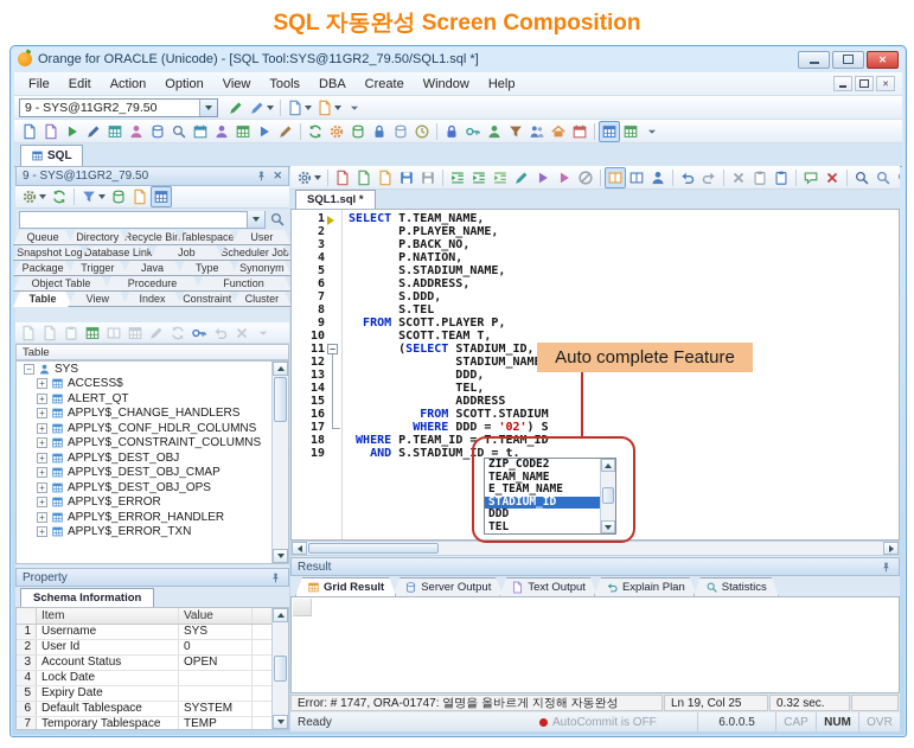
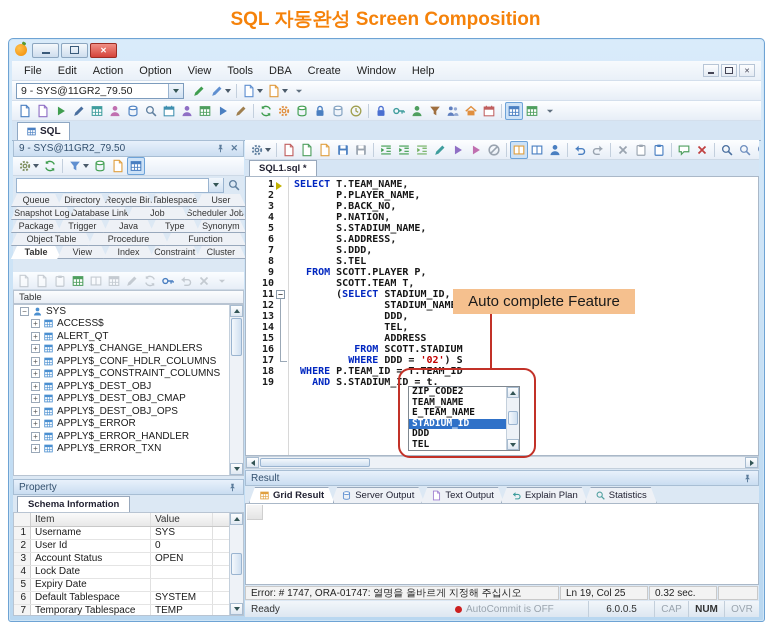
  SQL 자동완성 Screen Composition
- Orange for ORACLE (Unicode) - [SQL Tool:SYS@11GR2_79.50/SQL1.sql *]
  ✕
  File
  Edit
  Action
  Option
  View
  Tools
  DBA
  Create
  Window
  Help
  9 - SYS@11GR2_79.50
  SQL
  9 - SYS@11GR2_79.50
  ✕
  Queue
  Directory
  Recycle Bin
  Tablespace
  User
  Snapshot Log
  Database Link
  Job
  Scheduler Job
  Package
  Trigger
  Java
  Type
  Synonym
  Object Table
  Procedure
  Function
  Table
  View
  Index
  Constraint
  Cluster
  Table
  −
  SYS
  +
  ACCESS$
  +
  ALERT_QT
  +
  APPLY$_CHANGE_HANDLERS
  +
  APPLY$_CONF_HDLR_COLUMNS
  +
  APPLY$_CONSTRAINT_COLUMNS
  +
  APPLY$_DEST_OBJ
  +
  APPLY$_DEST_OBJ_CMAP
  +
  APPLY$_DEST_OBJ_OPS
  +
  APPLY$_ERROR
  +
  APPLY$_ERROR_HANDLER
  +
  APPLY$_ERROR_TXN
  Property
  Schema Information
  Item
  Value
  1
  Username
  SYS
  2
  User Id
  0
  3
  Account Status
  OPEN
  4
  Lock Date
  5
  Expiry Date
  6
  Default Tablespace
  SYSTEM
  7
  Temporary Tablespace
  TEMP
  SQL1.sql *
  1
  SELECT T.TEAM_NAME,
  2
  P.PLAYER_NAME,
  3
  P.BACK_NO,
  4
  P.NATION,
  5
  S.STADIUM_NAME,
  6
  S.ADDRESS,
  7
  S.DDD,
  8
  S.TEL
  9
  FROM SCOTT.PLAYER P,
  10
  SCOTT.TEAM T,
  11
  (SELECT STADIUM_ID,
  12
  STADIUM_NAM
  13
  DDD,
  14
  TEL,
  15
  ADDRESS
  16
  FROM SCOTT.STADIUM
  17
  WHERE DDD = '02') S
  18
  WHERE P.TEAM_ID = T.TEAM_ID
  19
  AND S.STADIUM_ID = t.
  −
  Auto complete Feature
  ZIP_CODE2
  TEAM_NAME
  E_TEAM_NAME
  STADIUM_ID
  DDD
  TEL
  Result
  Grid Result
  Server Output
  Text Output
  Explain Plan
  Statistics
- Error: # 1747, ORA-01747: 열명을 올바르게 지정해 자동완성
+ Error: # 1747, ORA-01747: 열명을 올바르게 지정해 주십시오
  Ln 19, Col 25
  0.32 sec.
  Ready
  AutoCommit is OFF
  6.0.0.5
  CAP
  NUM
  OVR
